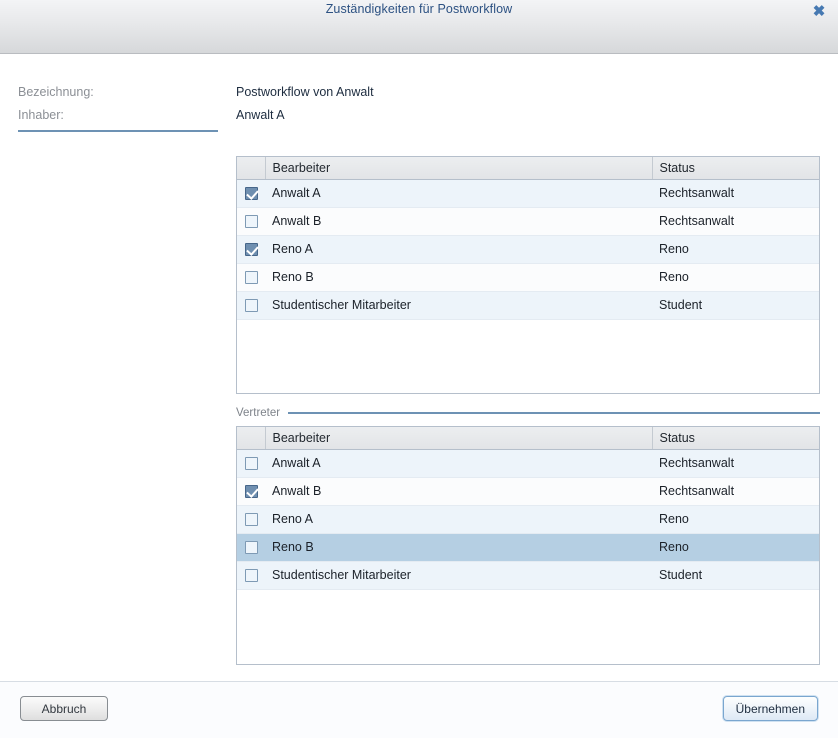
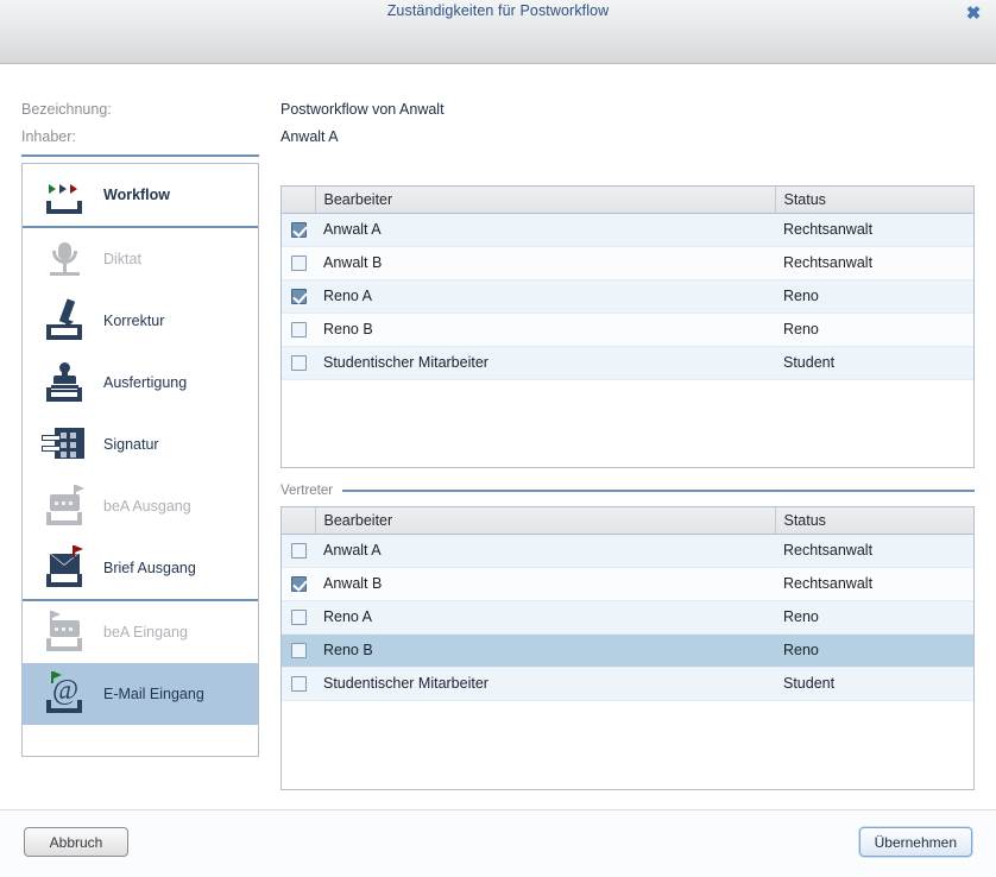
  Zuständigkeiten für Postworkflow
  ✖
  Bezeichnung:
  Postworkflow von Anwalt
  Inhaber:
  Anwalt A
+ Workflow
+ Diktat
+ Korrektur
+ Ausfertigung
+ Signatur
+ beA Ausgang
+ Brief Ausgang
+ beA Eingang
+ @
+ E-Mail Eingang
  	Bearbeiter	Status
  	Anwalt A	Rechtsanwalt
  	Anwalt B	Rechtsanwalt
  	Reno A	Reno
  	Reno B	Reno
  	Studentischer Mitarbeiter	Student
  Vertreter
  	Bearbeiter	Status
  	Anwalt A	Rechtsanwalt
  	Anwalt B	Rechtsanwalt
  	Reno A	Reno
  	Reno B	Reno
  	Studentischer Mitarbeiter	Student
  Abbruch
  Übernehmen
